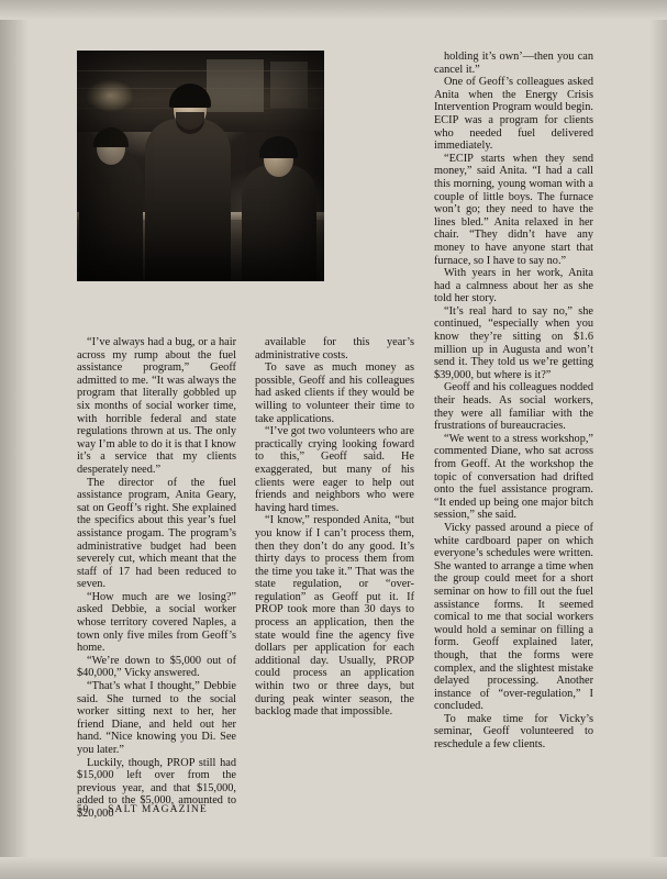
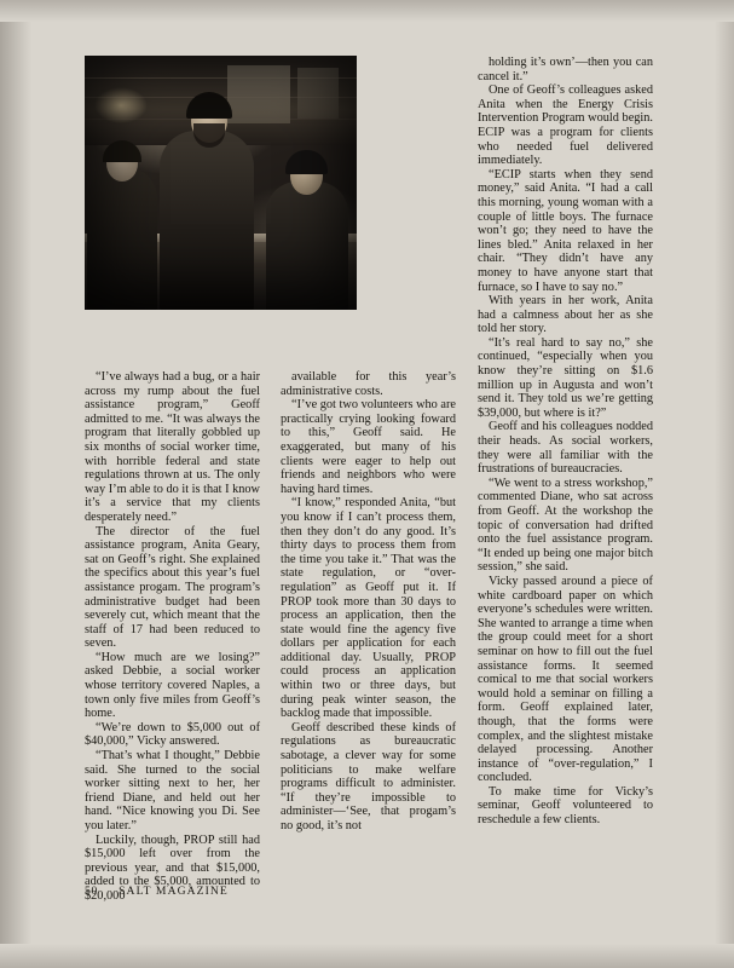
  “I’ve always had a bug, or a hair across my rump about the fuel assistance program,” Geoff admitted to me. “It was always the program that literally gobbled up six months of social worker time, with horrible federal and state regulations thrown at us. The only way I’m able to do it is that I know it’s a service that my clients desperately need.”
  The director of the fuel assistance program, Anita Geary, sat on Geoff’s right. She explained the specifics about this year’s fuel assistance progam. The program’s administrative budget had been severely cut, which meant that the staff of 17 had been reduced to seven.
  “How much are we losing?” asked Debbie, a social worker whose territory covered Naples, a town only five miles from Geoff’s home.
  “We’re down to $5,000 out of $40,000,” Vicky answered.
  “That’s what I thought,” Debbie said. She turned to the social worker sitting next to her, her friend Diane, and held out her hand. “Nice knowing you Di. See you later.”
  Luckily, though, PROP still had $15,000 left over from the previous year, and that $15,000, added to the $5,000, amounted to $20,000
  available for this year’s administrative costs.
- To save as much money as possible, Geoff and his colleagues had asked clients if they would be willing to volunteer their time to take applications.
  “I’ve got two volunteers who are practically crying looking foward to this,” Geoff said. He exaggerated, but many of his clients were eager to help out friends and neighbors who were having hard times.
  “I know,” responded Anita, “but you know if I can’t process them, then they don’t do any good. It’s thirty days to process them from the time you take it.” That was the state regulation, or “over-regulation” as Geoff put it. If PROP took more than 30 days to process an application, then the state would fine the agency five dollars per application for each additional day. Usually, PROP could process an application within two or three days, but during peak winter season, the backlog made that impossible.
+ Geoff described these kinds of regulations as bureaucratic sabotage, a clever way for some politicians to make welfare programs difficult to administer. “If they’re impossible to administer—‘See, that progam’s no good, it’s not
  holding it’s own’—then you can cancel it.”
  One of Geoff’s colleagues asked Anita when the Energy Crisis Intervention Program would begin. ECIP was a program for clients who needed fuel delivered immediately.
  “ECIP starts when they send money,” said Anita. “I had a call this morning, young woman with a couple of little boys. The furnace won’t go; they need to have the lines bled.” Anita relaxed in her chair. “They didn’t have any money to have anyone start that furnace, so I have to say no.”
  With years in her work, Anita had a calmness about her as she told her story.
  “It’s real hard to say no,” she continued, “especially when you know they’re sitting on $1.6 million up in Augusta and won’t send it. They told us we’re getting $39,000, but where is it?”
  Geoff and his colleagues nodded their heads. As social workers, they were all familiar with the frustrations of bureaucracies.
  “We went to a stress workshop,” commented Diane, who sat across from Geoff. At the workshop the topic of conversation had drifted onto the fuel assistance program. “It ended up being one major bitch session,” she said.
  Vicky passed around a piece of white cardboard paper on which everyone’s schedules were written. She wanted to arrange a time when the group could meet for a short seminar on how to fill out the fuel assistance forms. It seemed comical to me that social workers would hold a seminar on filling a form. Geoff explained later, though, that the forms were complex, and the slightest mistake delayed processing. Another instance of “over-regulation,” I concluded.
  To make time for Vicky’s seminar, Geoff volunteered to reschedule a few clients.
  50 SALT MAGAZINE
